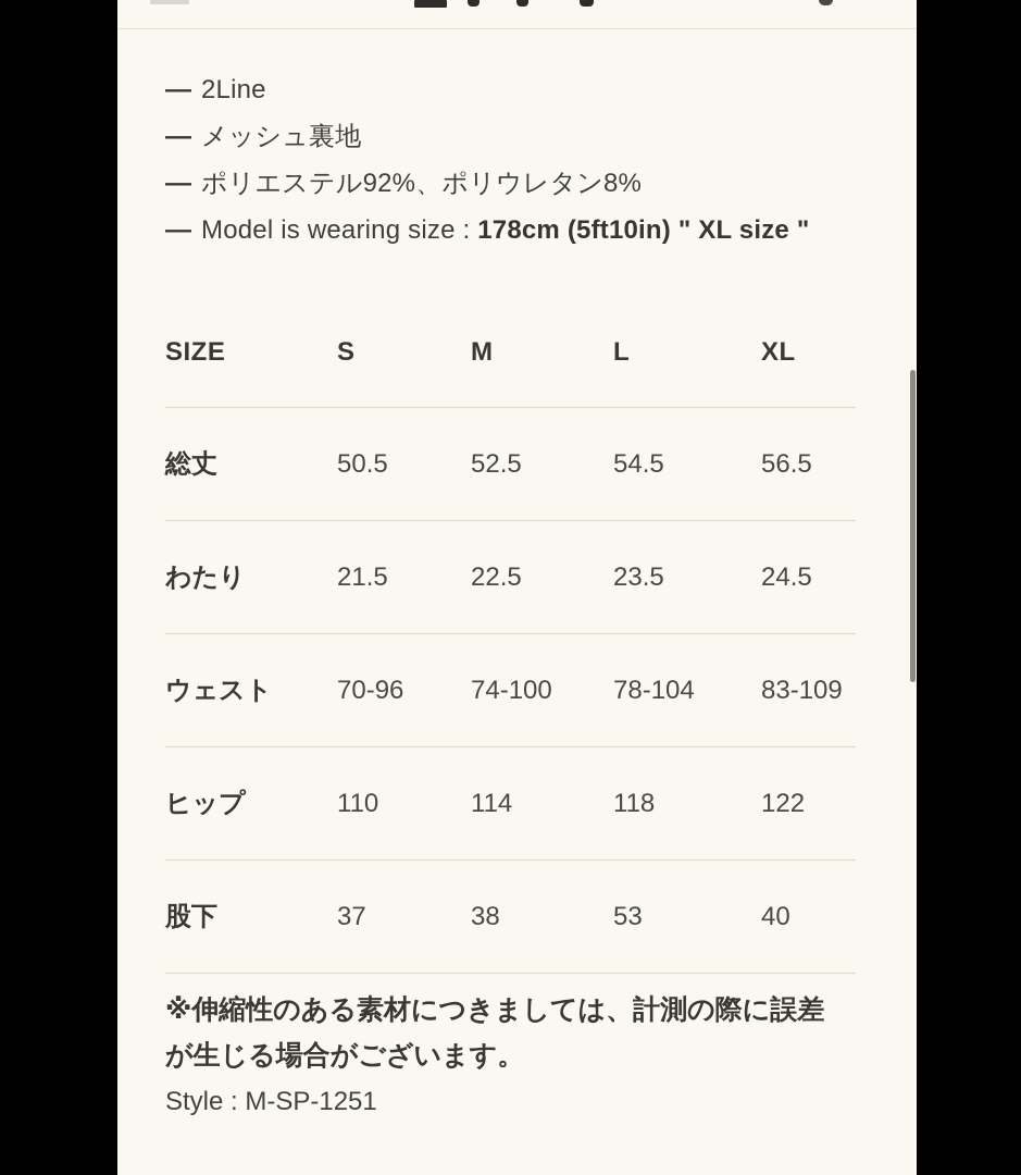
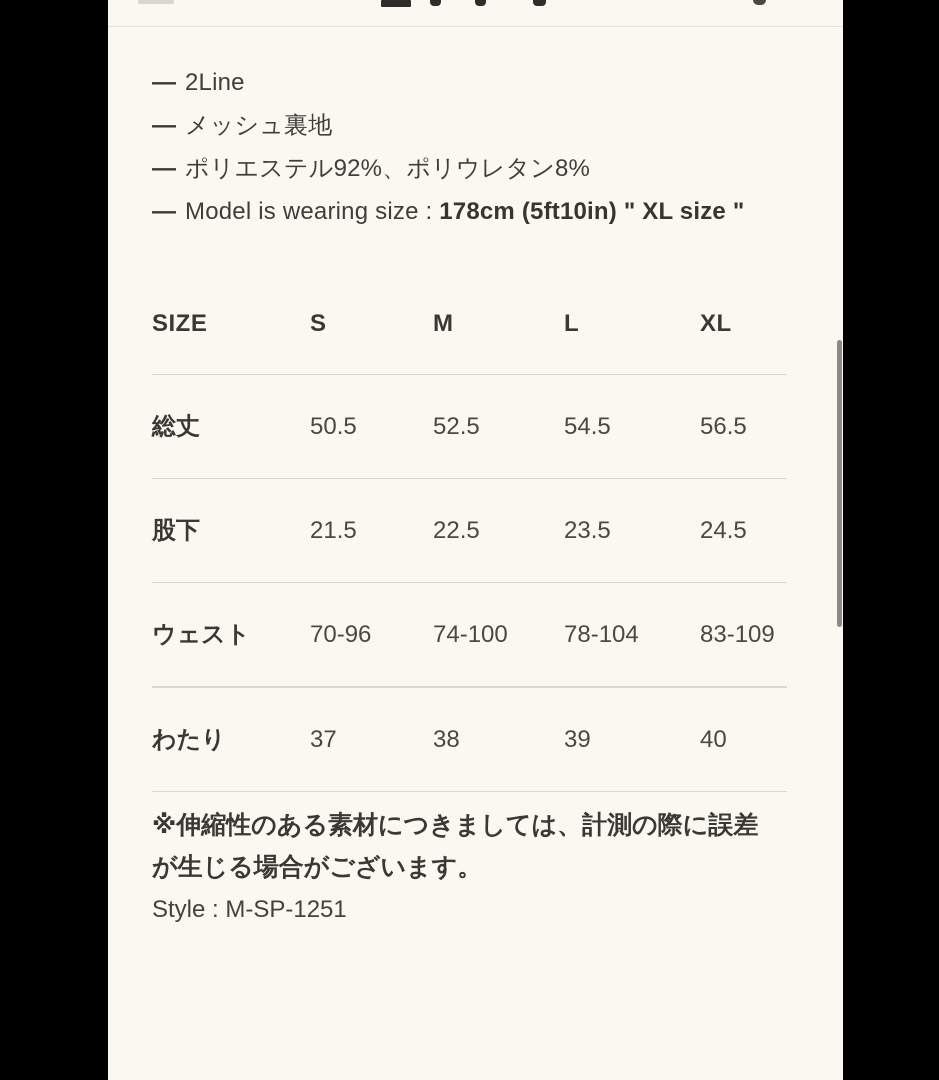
  —
  2Line
  —
  メッシュ裏地
  —
  ポリエステル92%、ポリウレタン8%
  —
  Model is wearing size :
  178cm (5ft10in) " XL size "
  SIZE
  S
  M
  L
  XL
  総丈
  50.5
  52.5
  54.5
  56.5
- わたり
+ 股下
  21.5
  22.5
  23.5
  24.5
  ウェスト
  70-96
  74-100
  78-104
  83-109
- ヒップ
- 110
- 114
- 118
- 122
- 股下
+ わたり
  37
  38
- 53
+ 39
  40
  ※伸縮性のある素材につきましては、計測の際に誤差
  が生じる場合がございます。
  Style : M-SP-1251
